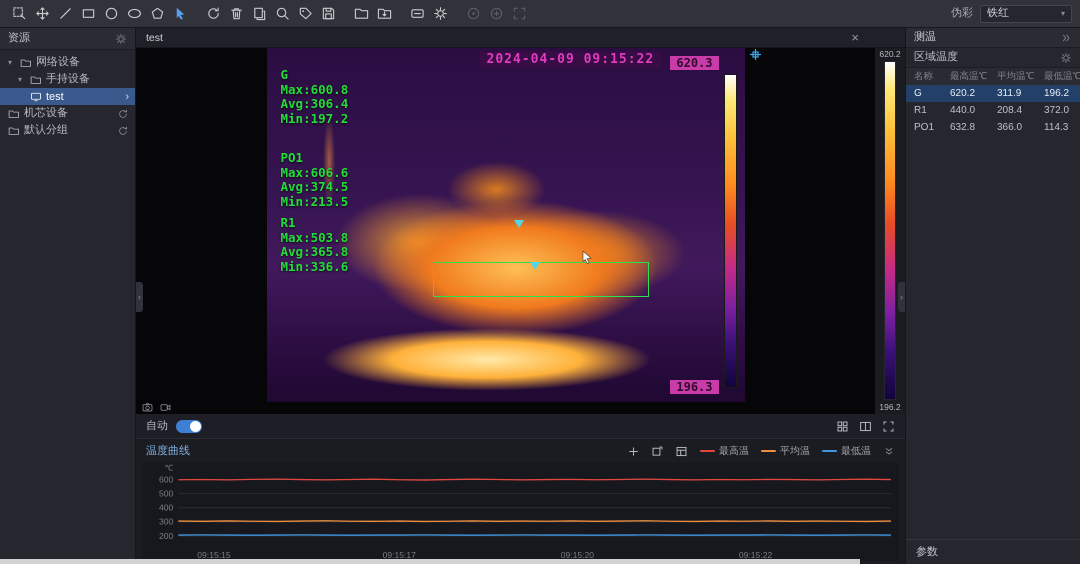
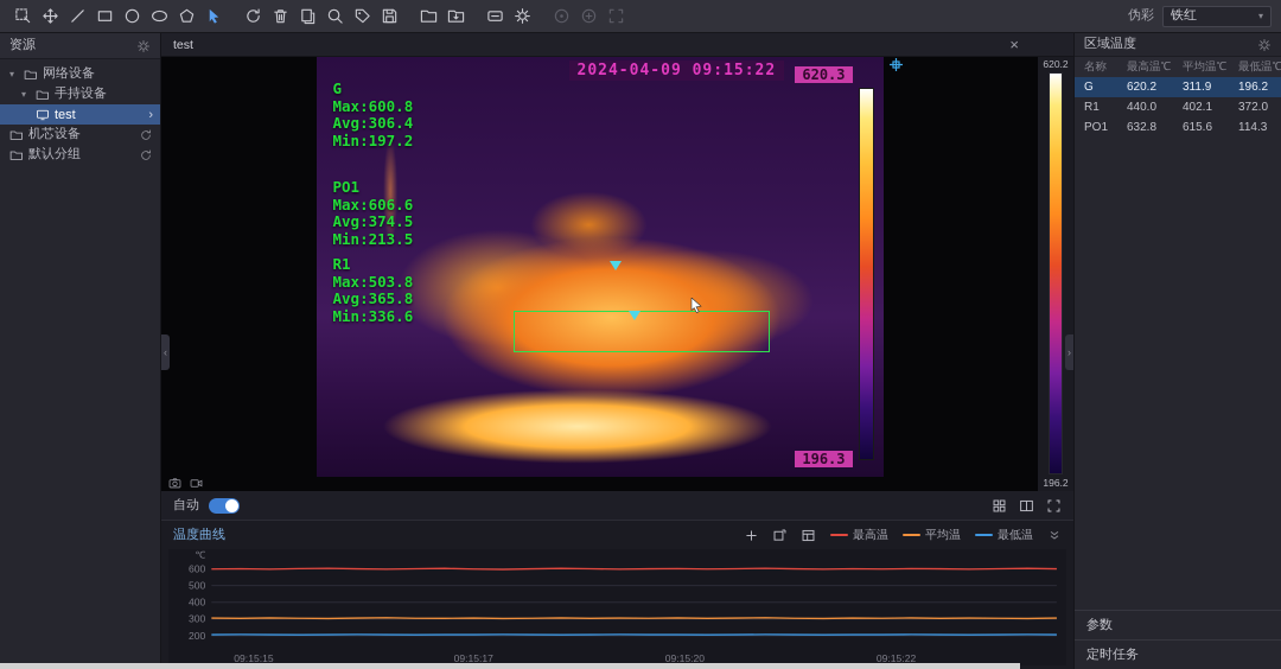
  伪彩
  铁红
  ▾
  资源
  ▾
  网络设备
  ▾
  手持设备
  test
  ›
  机芯设备
  默认分组
  test
  ×
  G
  Max:600.8
  Avg:306.4
  Min:197.2
  PO1
  Max:606.6
  Avg:374.5
  Min:213.5
  R1
  Max:503.8
  Avg:365.8
  Min:336.6
  2024-04-09 09:15:22
  620.3
  196.3
  620.2
  196.2
  自动
  温度曲线
  最高温
  平均温
  最低温
  200
  300
  400
  500
  600
  ℃
  09:15:15
  09:15:17
  09:15:20
  09:15:22
- 测温
  区域温度
  名称
  最高温℃
  平均温℃
  最低温℃
  G
  620.2
  311.9
  196.2
  R1
  440.0
- 208.4
+ 402.1
  372.0
  PO1
  632.8
- 366.0
+ 615.6
  114.3
  参数
+ 定时任务
  ‹
  ›
